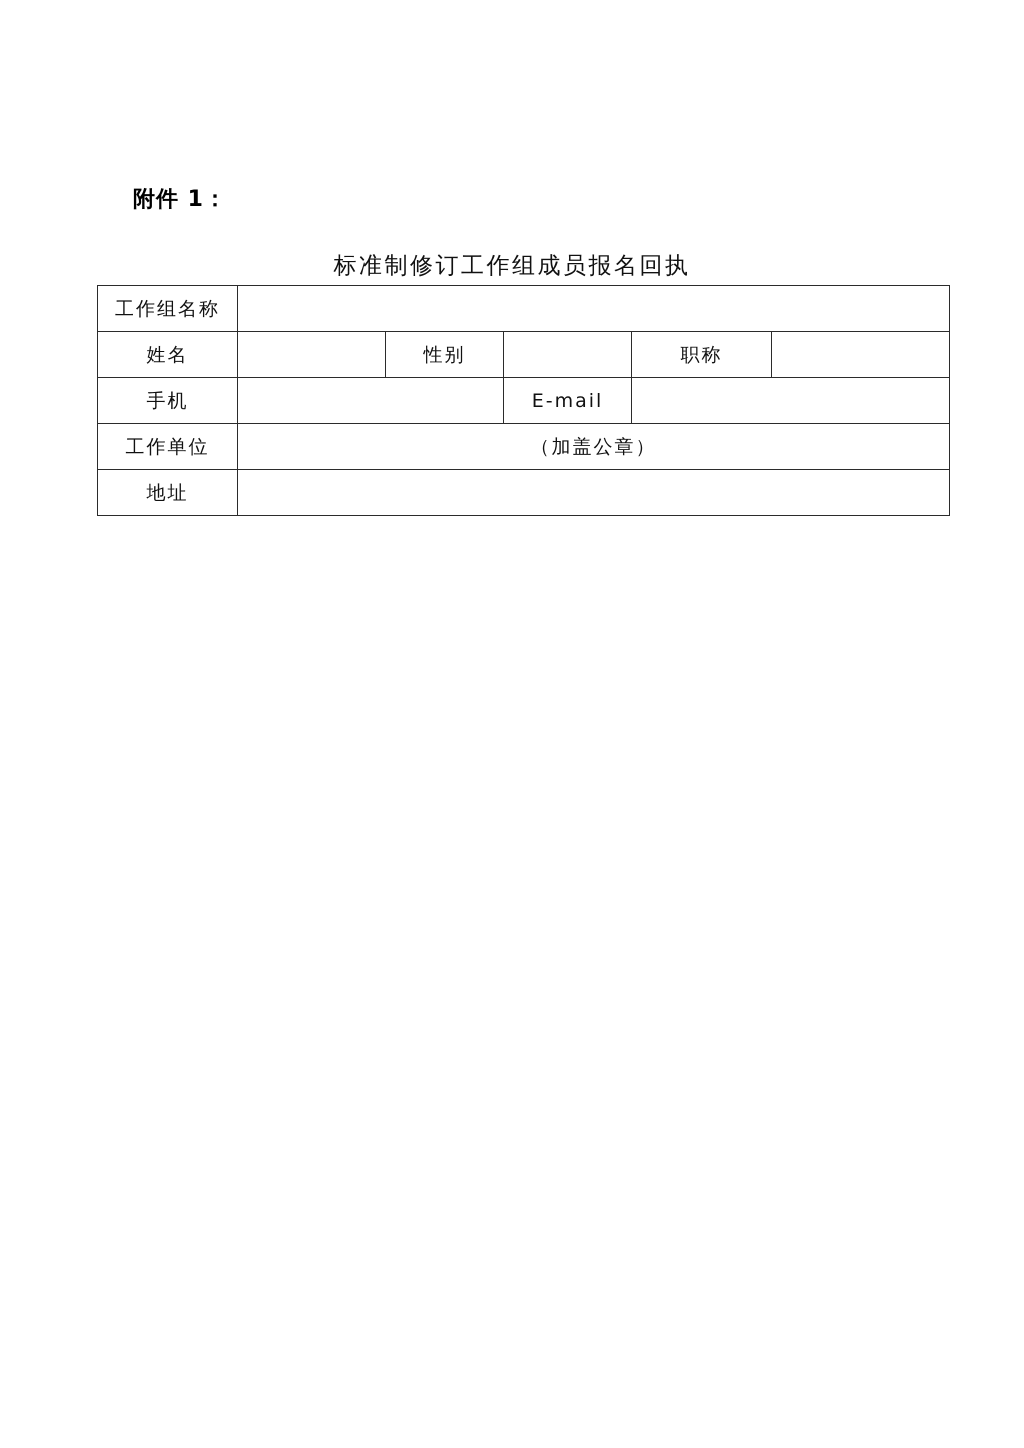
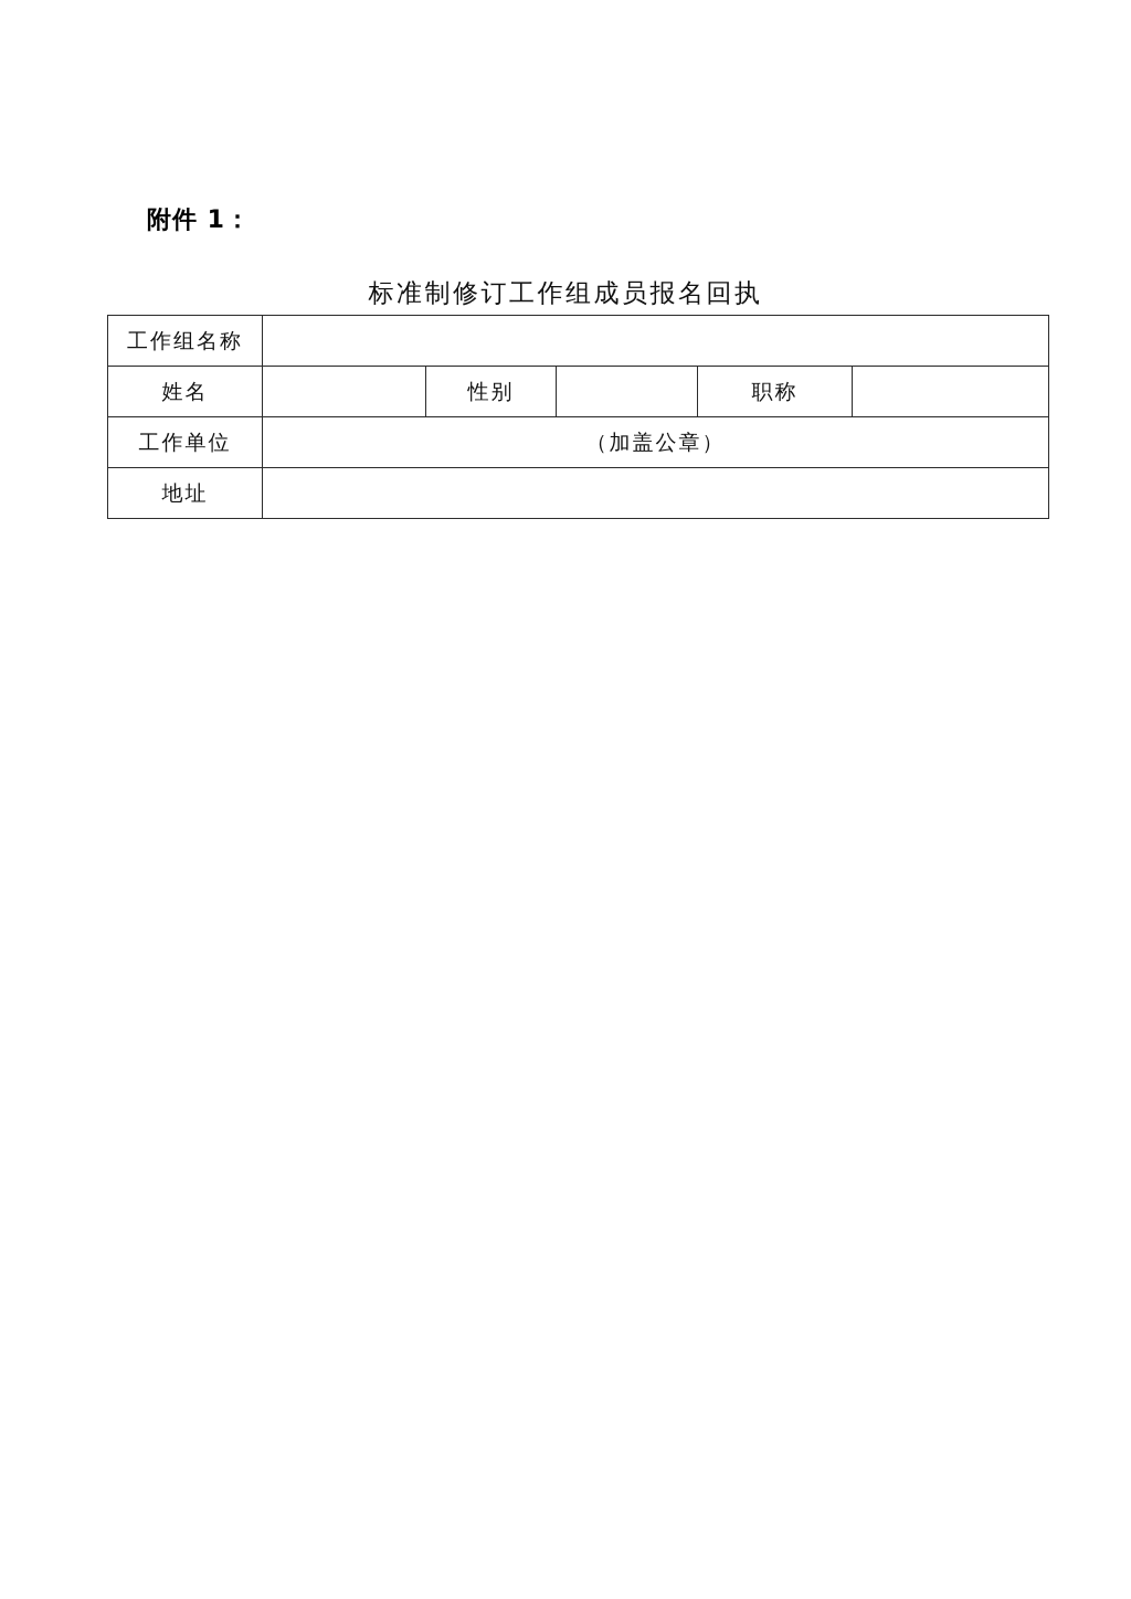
  附件 1：
  标准制修订工作组成员报名回执
  工作组名称
  姓名		性别		职称
- 手机		E-mail
  工作单位	（加盖公章）
  地址
